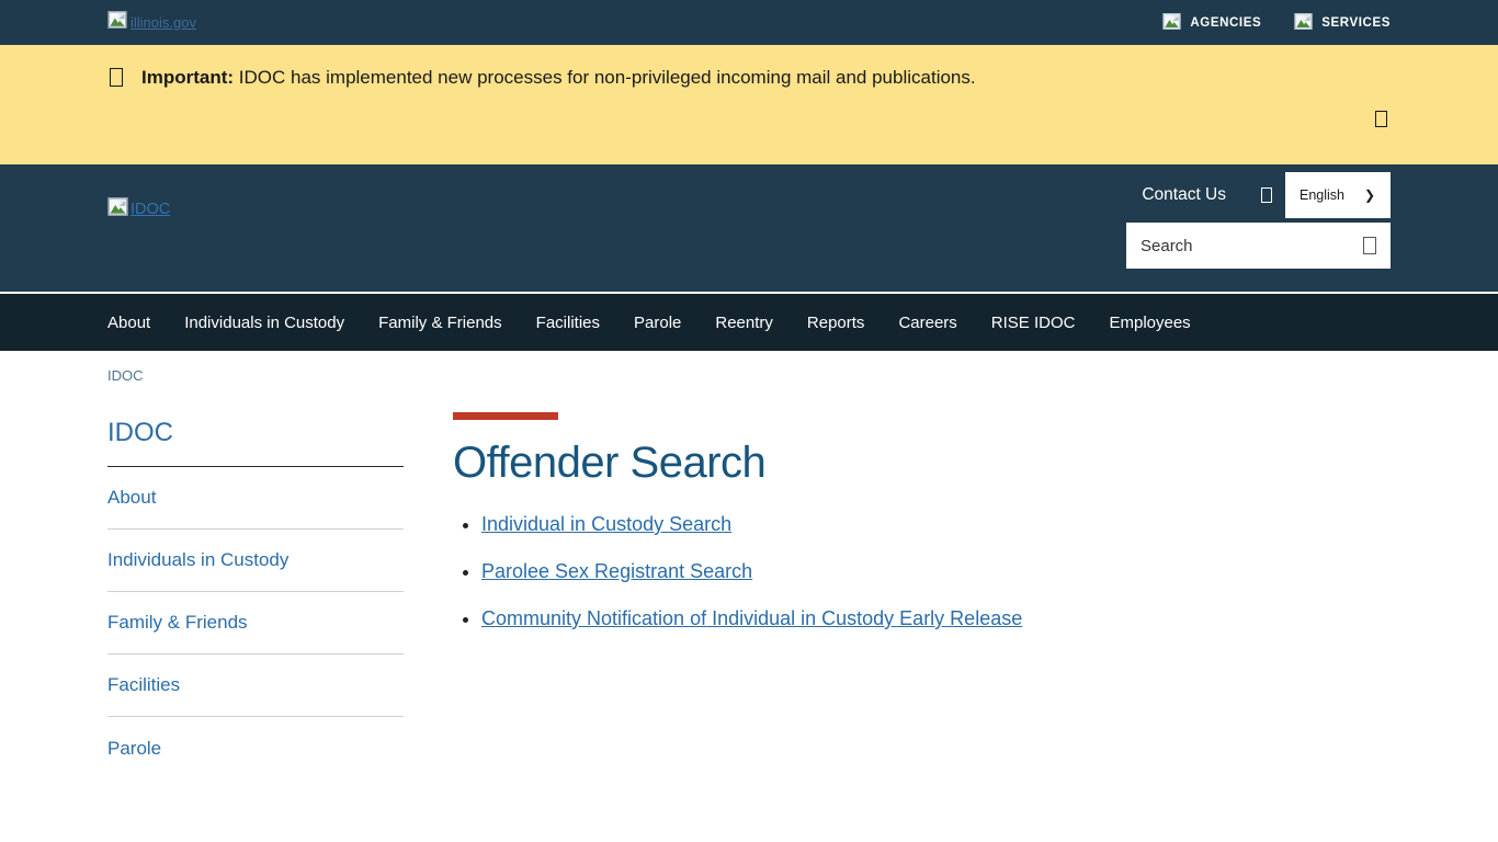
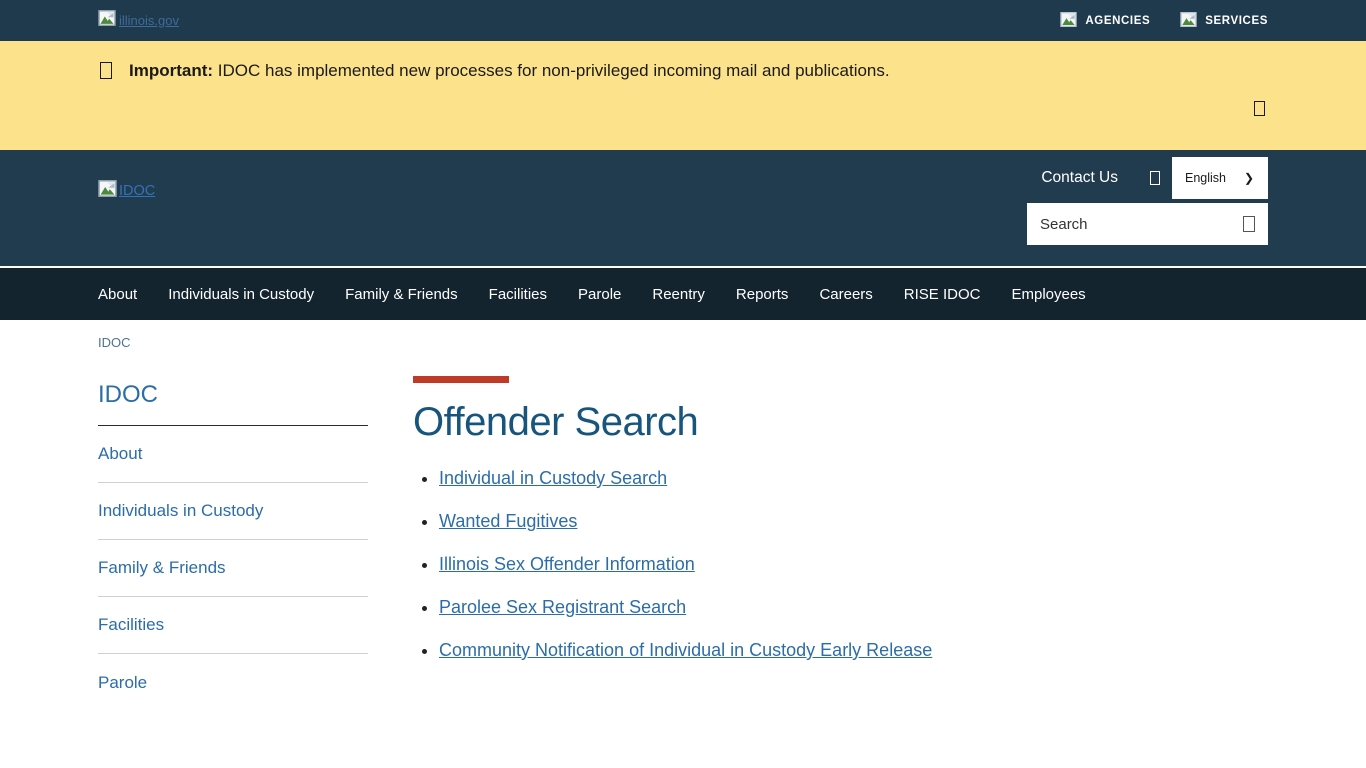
  illinois.gov
  AGENCIES
  SERVICES
  Important: IDOC has implemented new processes for non-privileged incoming mail and publications.
  IDOC
  Contact Us
  English
  ❯
  Search
  About
  Individuals in Custody
  Family & Friends
  Facilities
  Parole
  Reentry
  Reports
  Careers
  RISE IDOC
  Employees
  IDOC
  IDOC
  About
  Individuals in Custody
  Family & Friends
  Facilities
  Parole
  Offender Search
  Individual in Custody Search
+ Wanted Fugitives
+ Illinois Sex Offender Information
  Parolee Sex Registrant Search
  Community Notification of Individual in Custody Early Release
